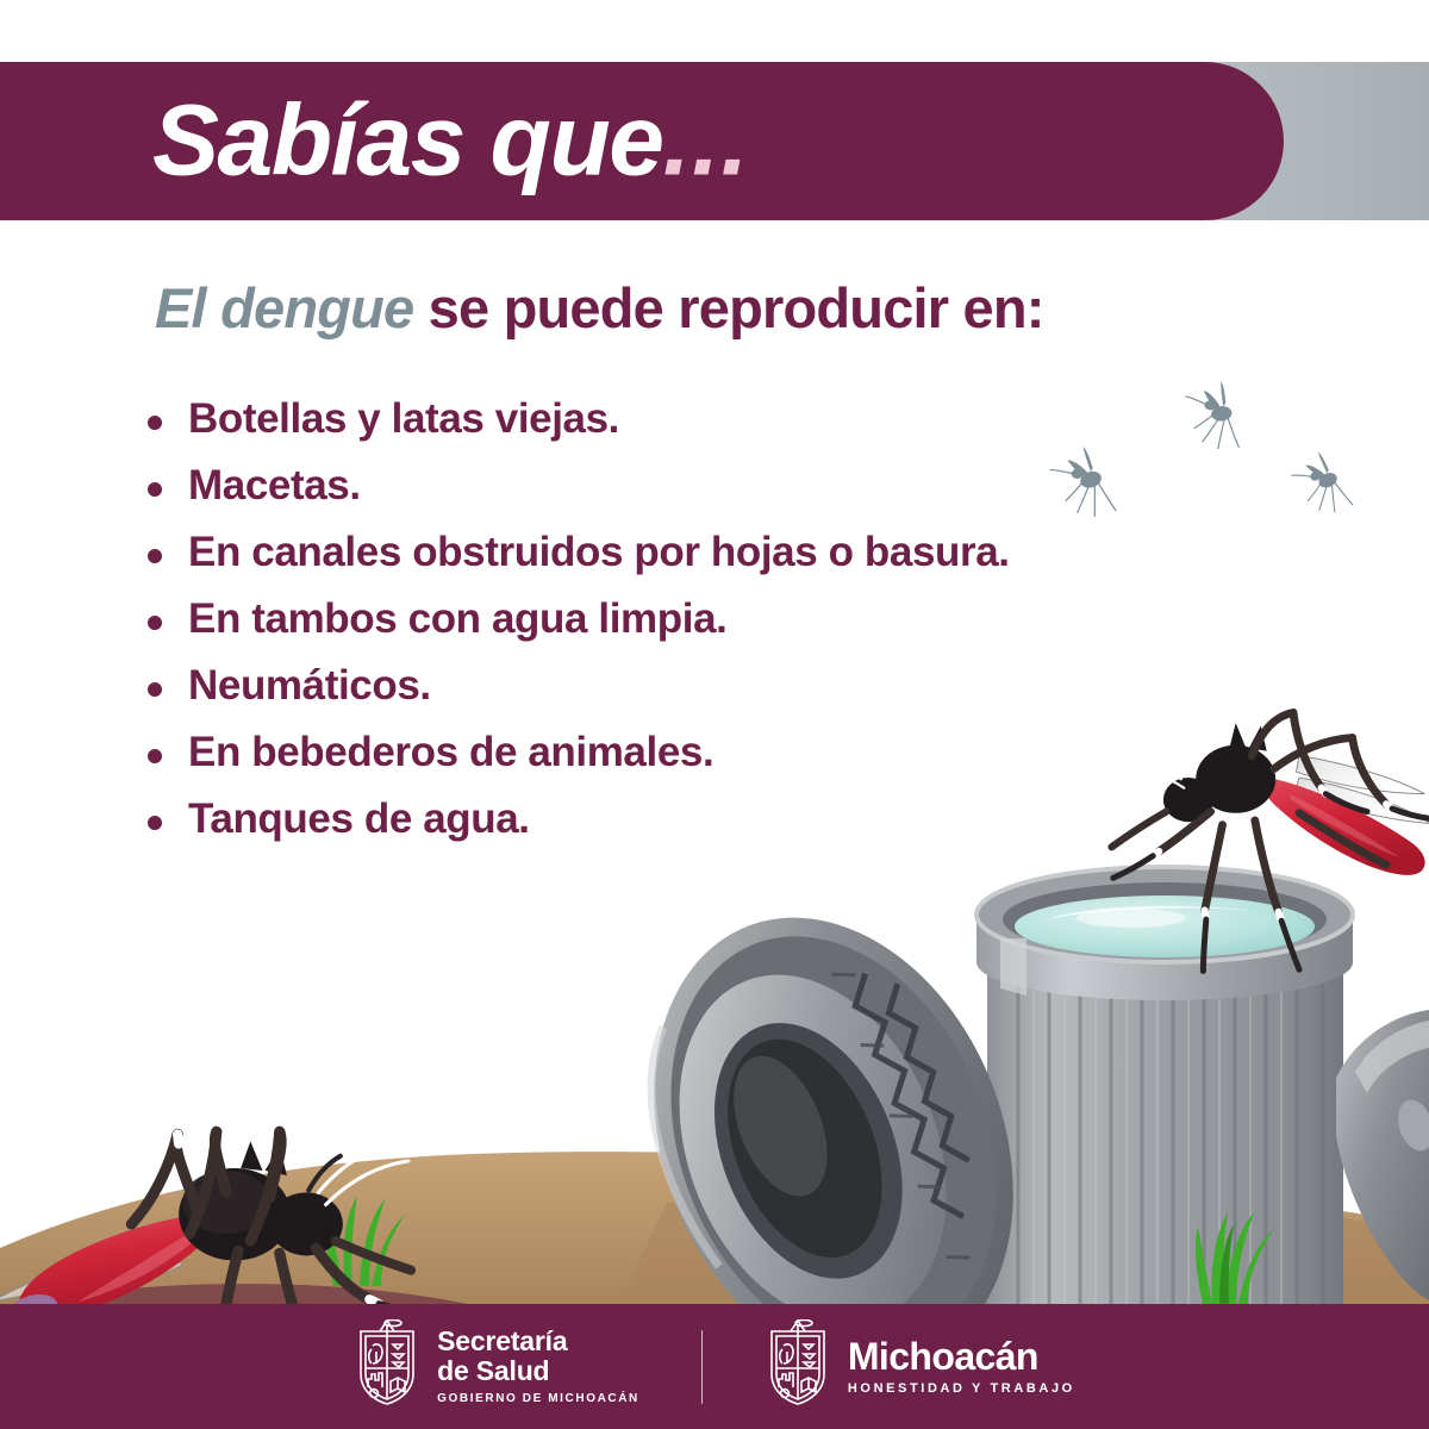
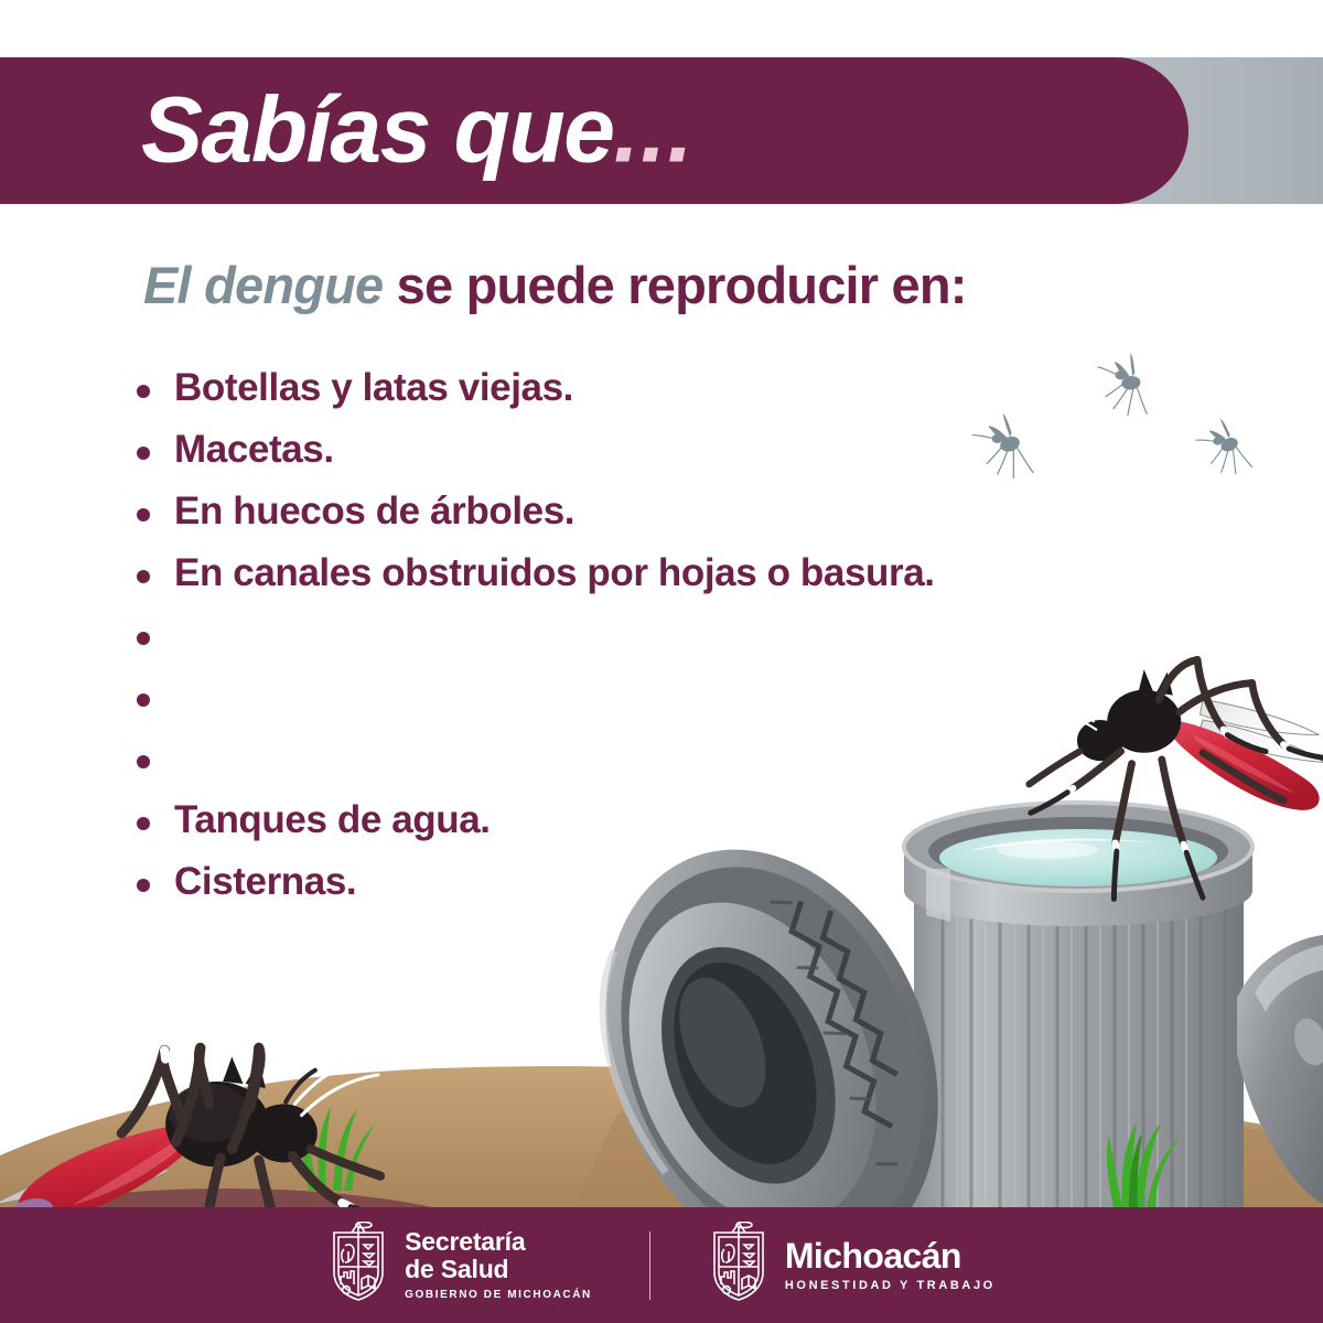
  Sabías que...
  El dengue se puede reproducir en:
  Botellas y latas viejas.
  Macetas.
+ En huecos de árboles.
  En canales obstruidos por hojas o basura.
- En tambos con agua limpia.
- Neumáticos.
- En bebederos de animales.
  Tanques de agua.
+ Cisternas.
  Secretaría
  de Salud
  GOBIERNO DE MICHOACÁN
  Michoacán
  HONESTIDAD Y TRABAJO
